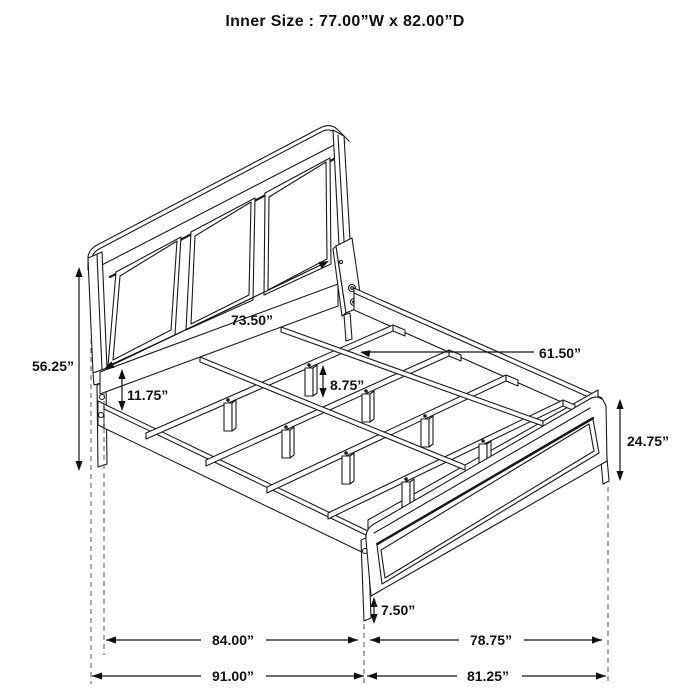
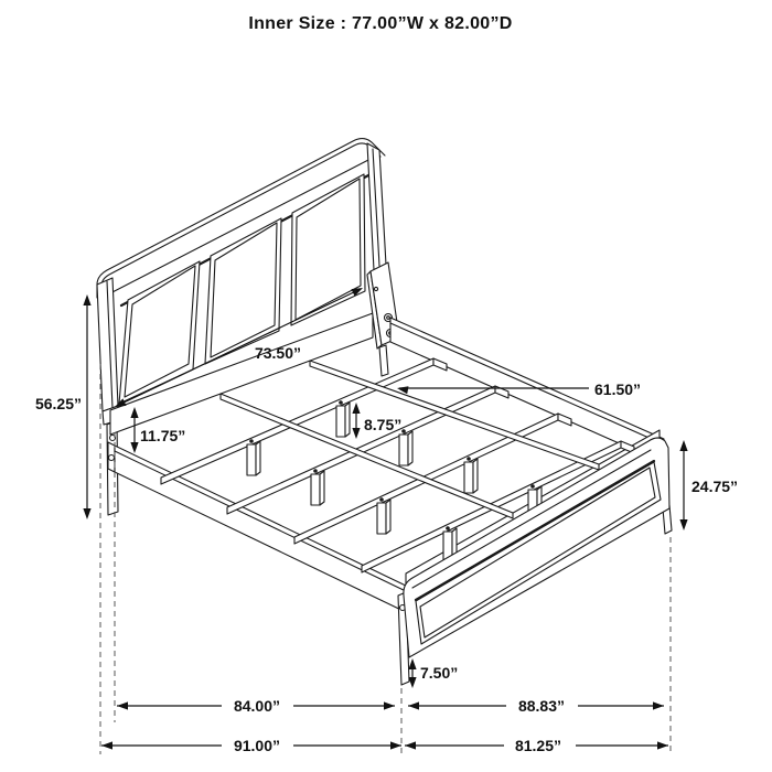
  Inner Size : 77.00”W x 82.00”D
  56.25”
  11.75”
  73.50”
  61.50”
  8.75”
  24.75”
  7.50”
  84.00”
- 78.75”
+ 88.83”
  91.00”
  81.25”
